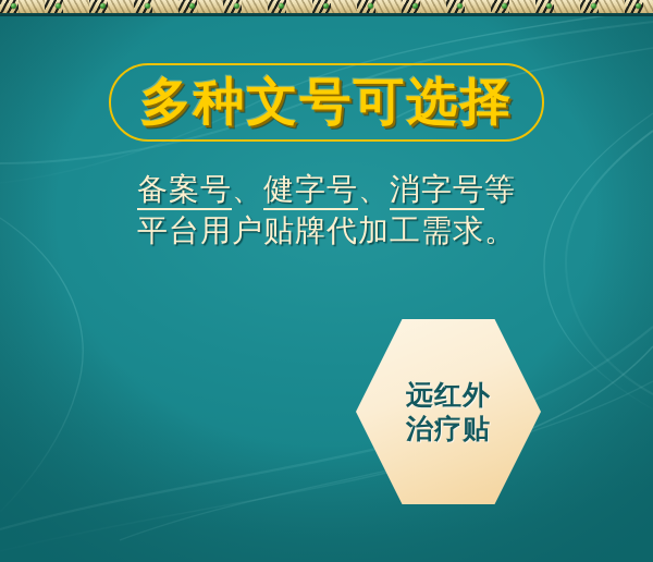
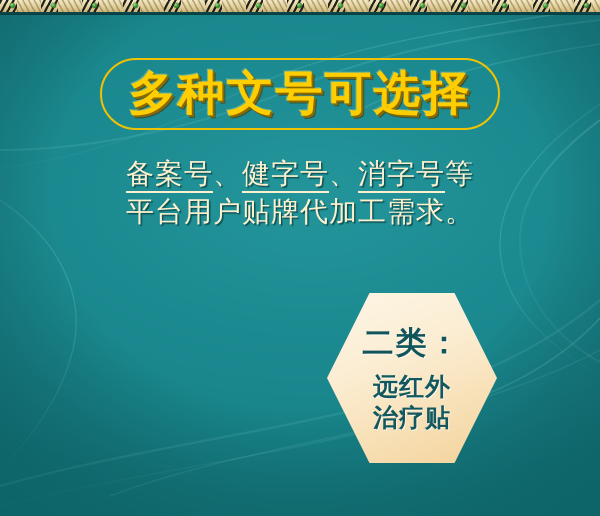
  多种文号可选择
  备案号、健字号、消字号等
  平台用户贴牌代加工需求。
+ 二类：
  远红外
  治疗贴
